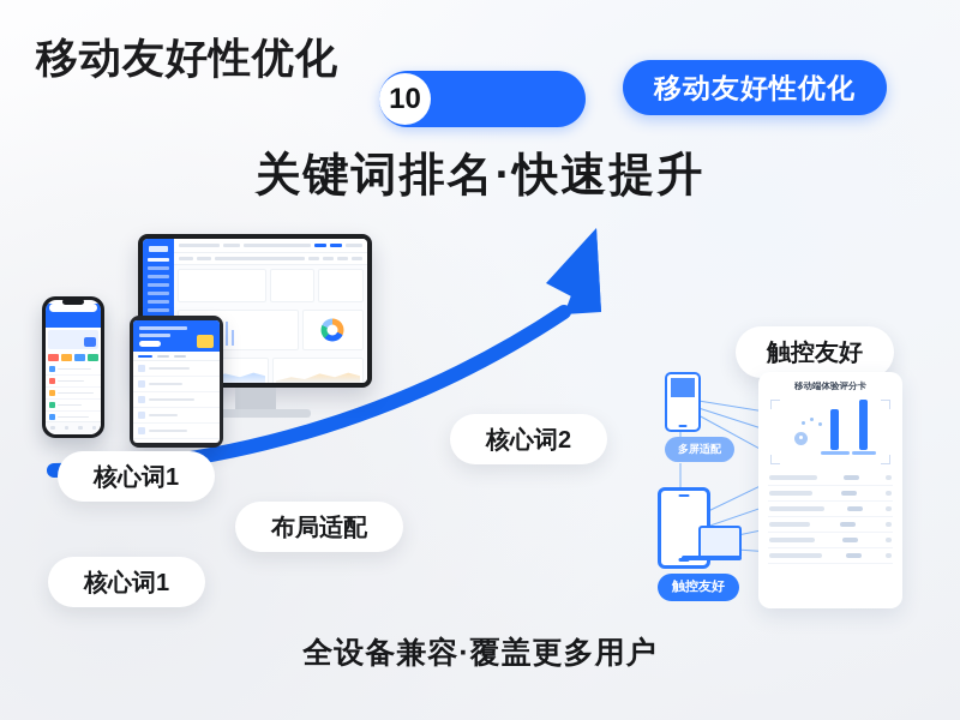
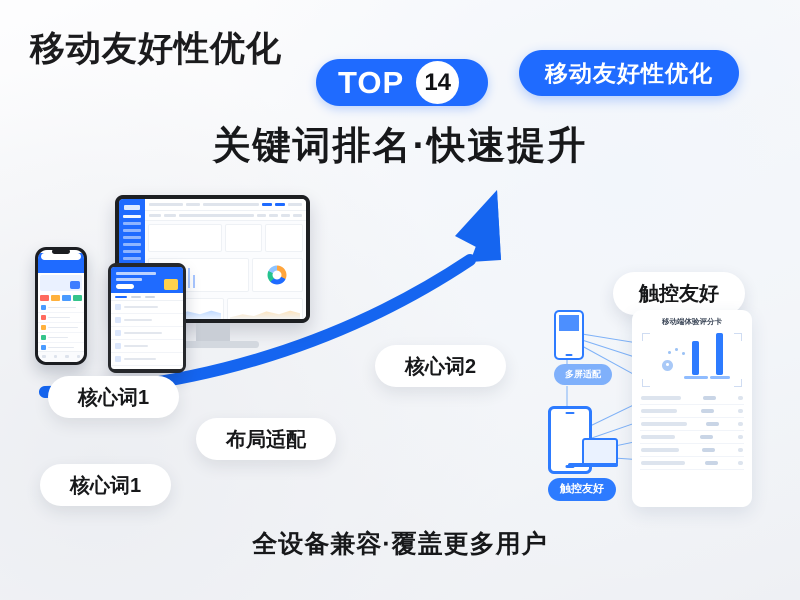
  移动友好性优化
+ TOP
- 10
+ 14
  移动友好性优化
  关键词排名·快速提升
  核心词1
  布局适配
  核心词1
  核心词2
  触控友好
  多屏适配
  触控友好
  移动端体验评分卡
  全设备兼容·覆盖更多用户
